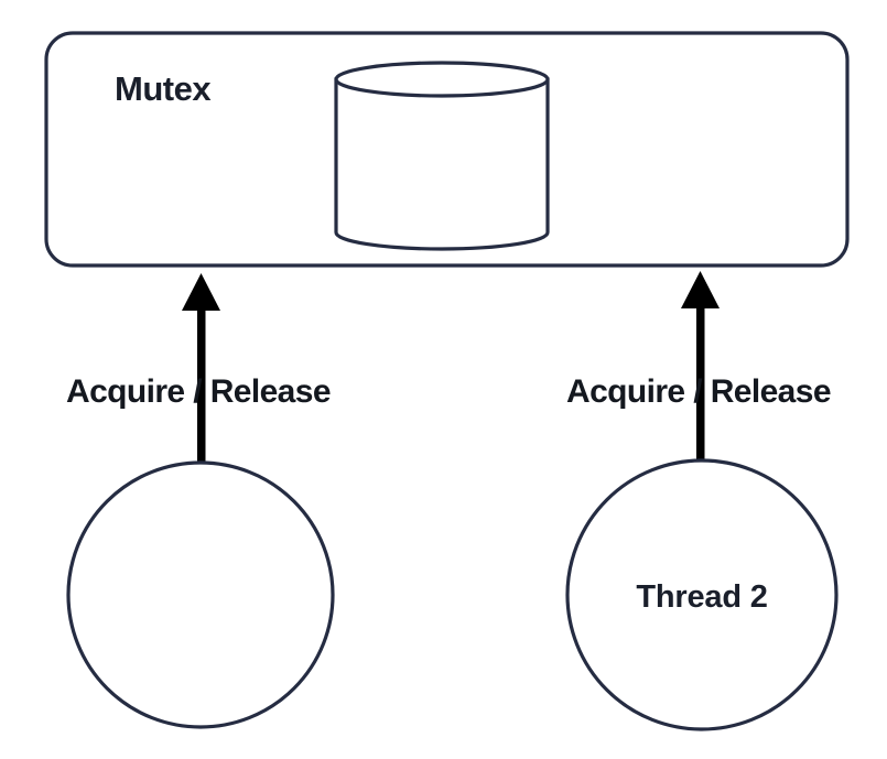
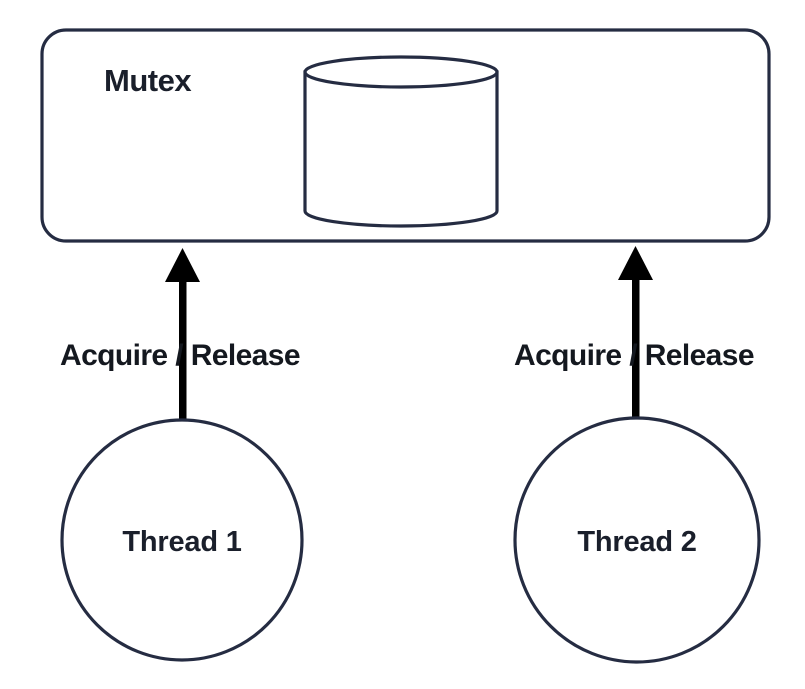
  Mutex
  Acquire / Release
  Acquire / Release
+ Thread 1
  Thread 2
